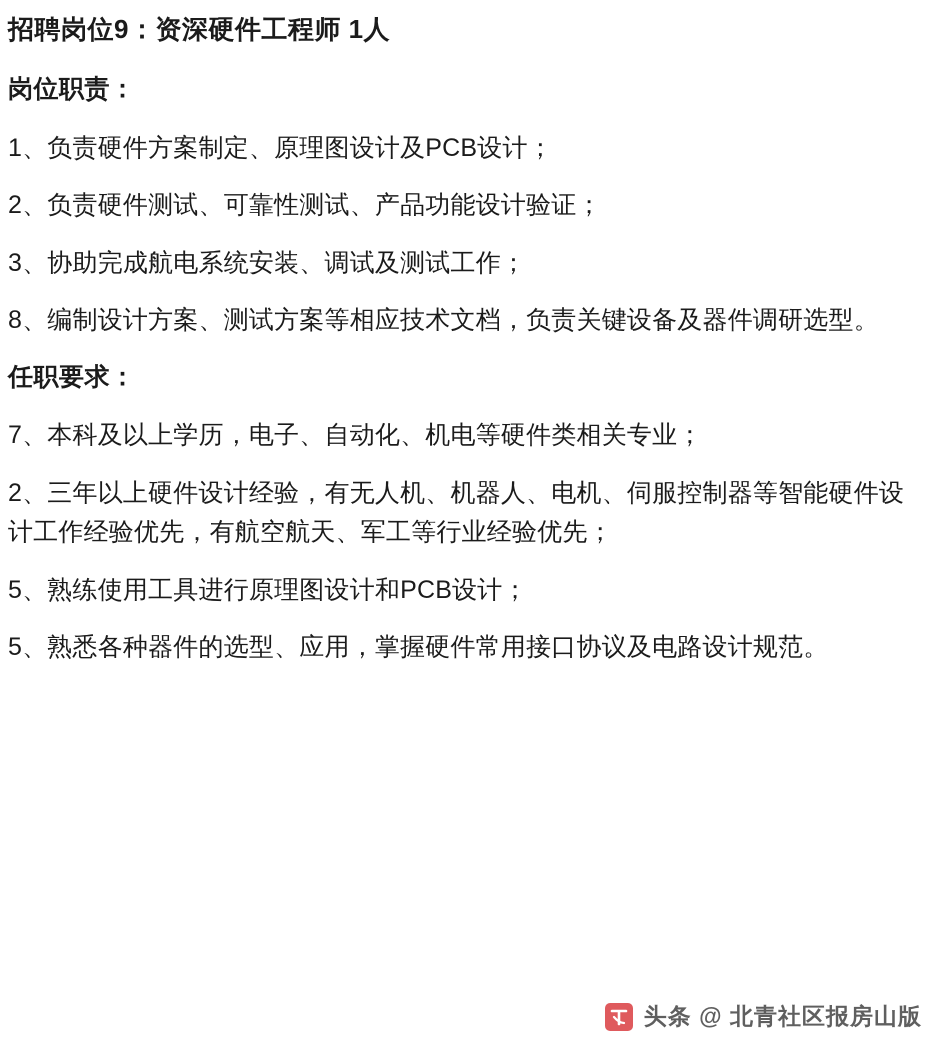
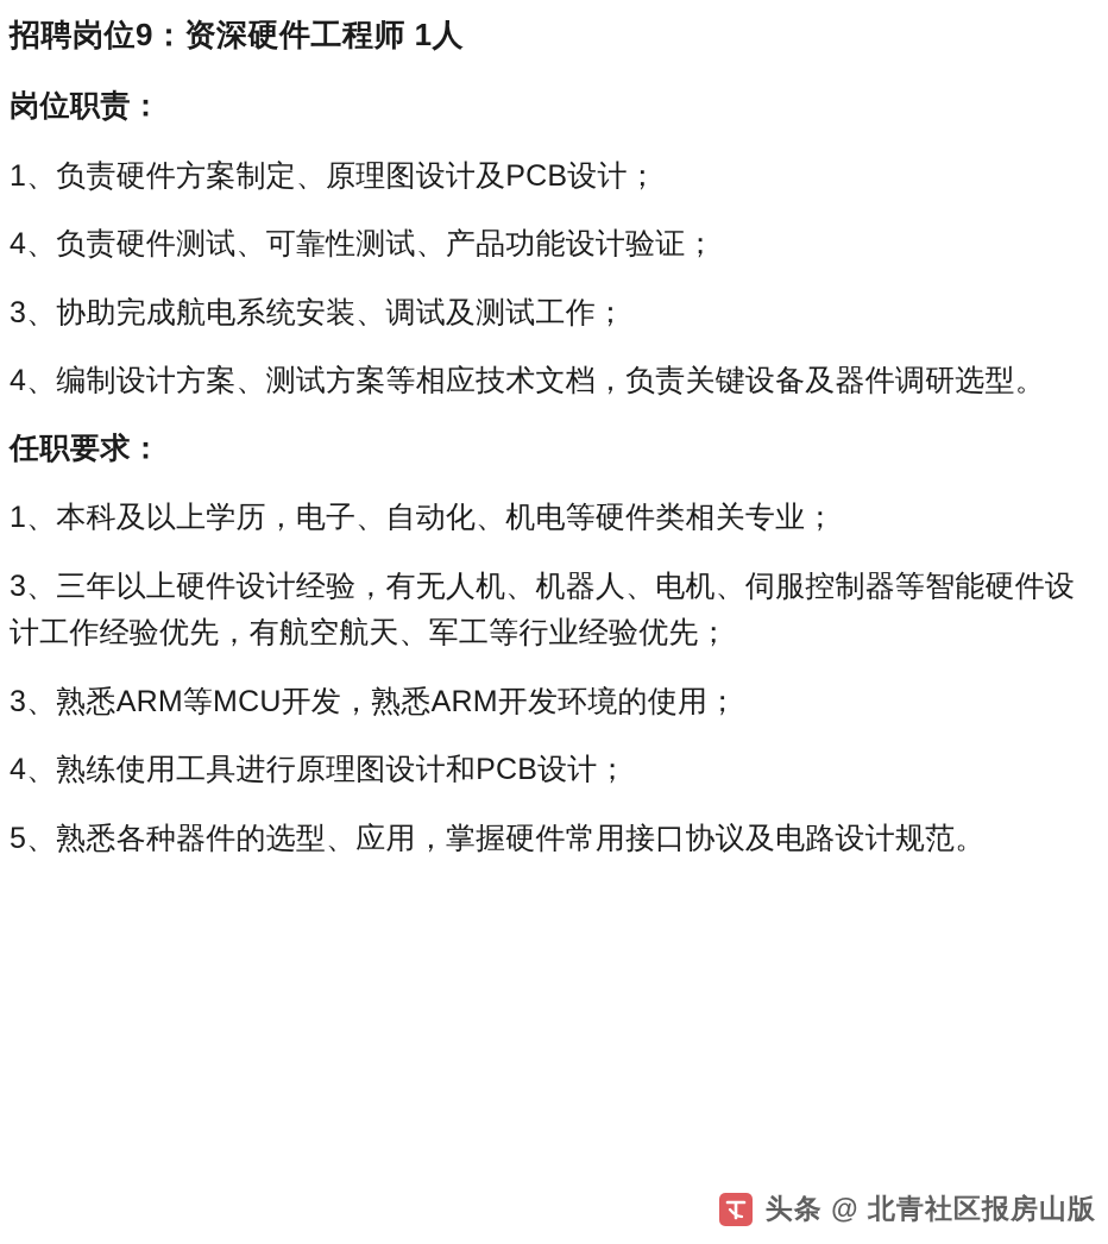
  招聘岗位9：资深硬件工程师 1人
  岗位职责：
  1、负责硬件方案制定、原理图设计及PCB设计；
- 2、负责硬件测试、可靠性测试、产品功能设计验证；
+ 4、负责硬件测试、可靠性测试、产品功能设计验证；
  3、协助完成航电系统安装、调试及测试工作；
- 8、编制设计方案、测试方案等相应技术文档，负责关键设备及器件调研选型。
+ 4、编制设计方案、测试方案等相应技术文档，负责关键设备及器件调研选型。
  任职要求：
- 7、本科及以上学历，电子、自动化、机电等硬件类相关专业；
+ 1、本科及以上学历，电子、自动化、机电等硬件类相关专业；
- 2、三年以上硬件设计经验，有无人机、机器人、电机、伺服控制器等智能硬件设计工作经验优先，有航空航天、军工等行业经验优先；
+ 3、三年以上硬件设计经验，有无人机、机器人、电机、伺服控制器等智能硬件设计工作经验优先，有航空航天、军工等行业经验优先；
+ 3、熟悉ARM等MCU开发，熟悉ARM开发环境的使用；
- 5、熟练使用工具进行原理图设计和PCB设计；
+ 4、熟练使用工具进行原理图设计和PCB设计；
  5、熟悉各种器件的选型、应用，掌握硬件常用接口协议及电路设计规范。
  头条 @ 北青社区报房山版
